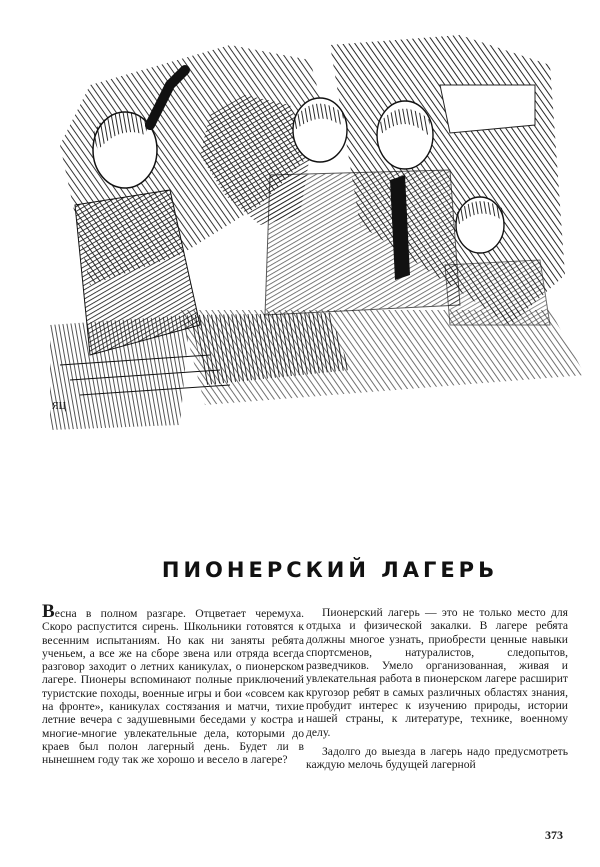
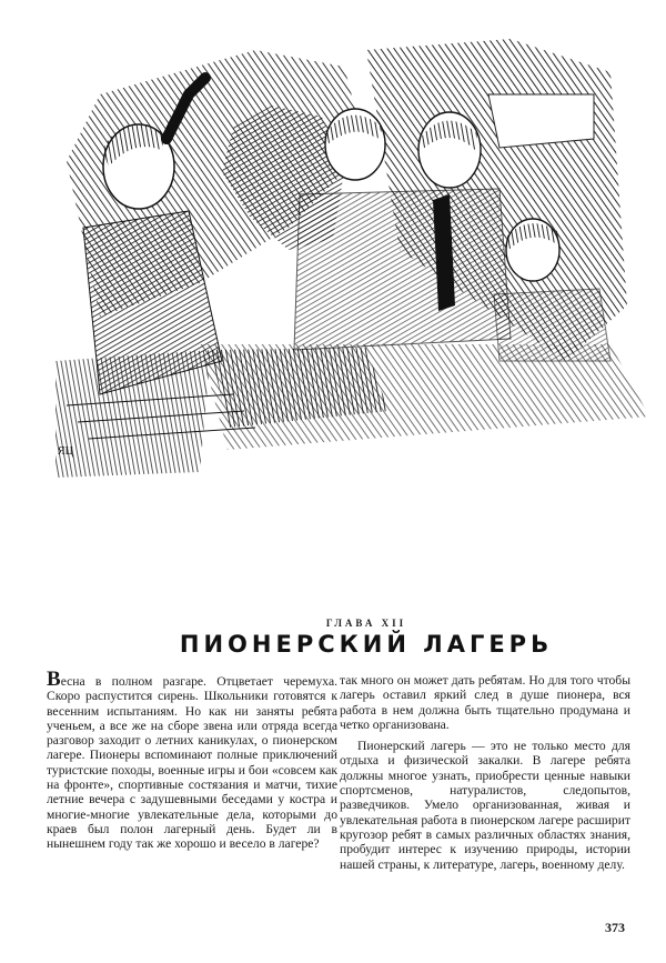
  ЯЦ
+ ГЛАВА XII
  ПИОНЕРСКИЙ ЛАГЕРЬ
- Весна в полном разгаре. Отцветает черемуха. Скоро распустится сирень. Школьники готовятся к весенним испытаниям. Но как ни заняты ребята ученьем, а все же на сборе звена или отряда всегда разговор заходит о летних каникулах, о пионерском лагере. Пионеры вспоминают полные приключений туристские походы, военные игры и бои «совсем как на фронте», каникулах состязания и матчи, тихие летние вечера с задушевными беседами у костра и многие-многие увлекательные дела, которыми до краев был полон лагерный день. Будет ли в нынешнем году так же хорошо и весело в лагере?
+ Весна в полном разгаре. Отцветает черемуха. Скоро распустится сирень. Школьники готовятся к весенним испытаниям. Но как ни заняты ребята ученьем, а все же на сборе звена или отряда всегда разговор заходит о летних каникулах, о пионерском лагере. Пионеры вспоминают полные приключений туристские походы, военные игры и бои «совсем как на фронте», спортивные состязания и матчи, тихие летние вечера с задушевными беседами у костра и многие-многие увлекательные дела, которыми до краев был полон лагерный день. Будет ли в нынешнем году так же хорошо и весело в лагере?
+ так много он может дать ребятам. Но для того чтобы лагерь оставил яркий след в душе пионера, вся работа в нем должна быть тщательно продумана и четко организована.
- Пионерский лагерь — это не только место для отдыха и физической закалки. В лагере ребята должны многое узнать, приобрести ценные навыки спортсменов, натуралистов, следопытов, разведчиков. Умело организованная, живая и увлекательная работа в пионерском лагере расширит кругозор ребят в самых различных областях знания, пробудит интерес к изучению природы, истории нашей страны, к литературе, технике, военному делу.
+ Пионерский лагерь — это не только место для отдыха и физической закалки. В лагере ребята должны многое узнать, приобрести ценные навыки спортсменов, натуралистов, следопытов, разведчиков. Умело организованная, живая и увлекательная работа в пионерском лагере расширит кругозор ребят в самых различных областях знания, пробудит интерес к изучению природы, истории нашей страны, к литературе, лагерь, военному делу.
- Задолго до выезда в лагерь надо предусмотреть каждую мелочь будущей лагерной
  373
